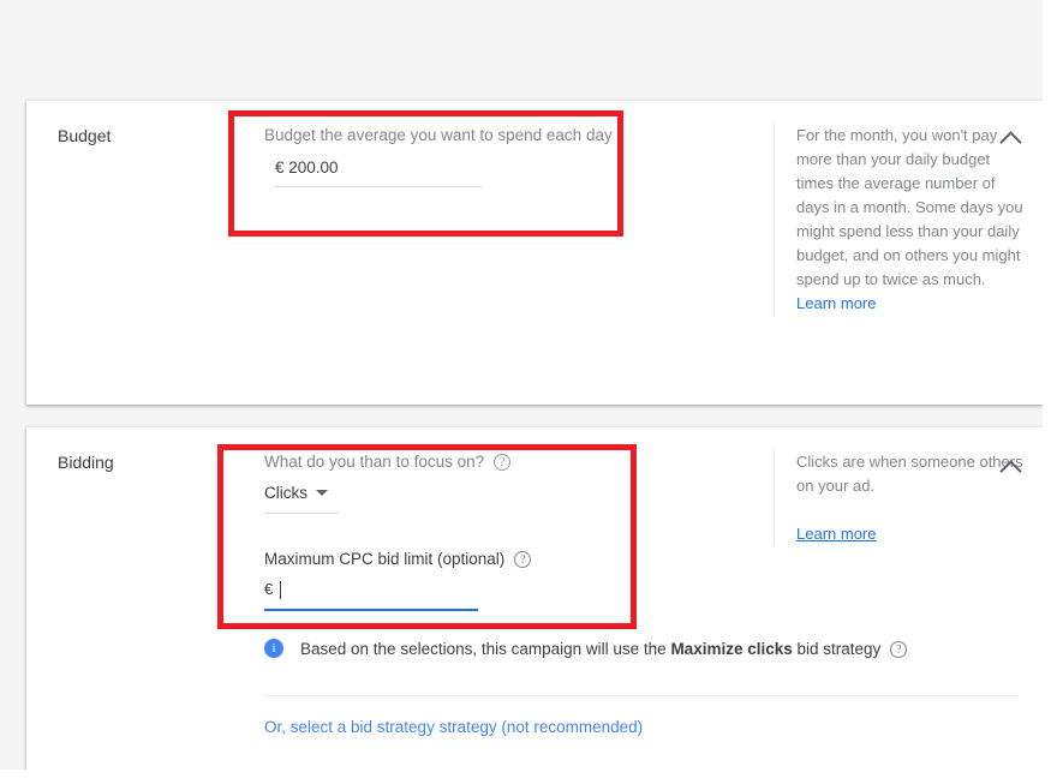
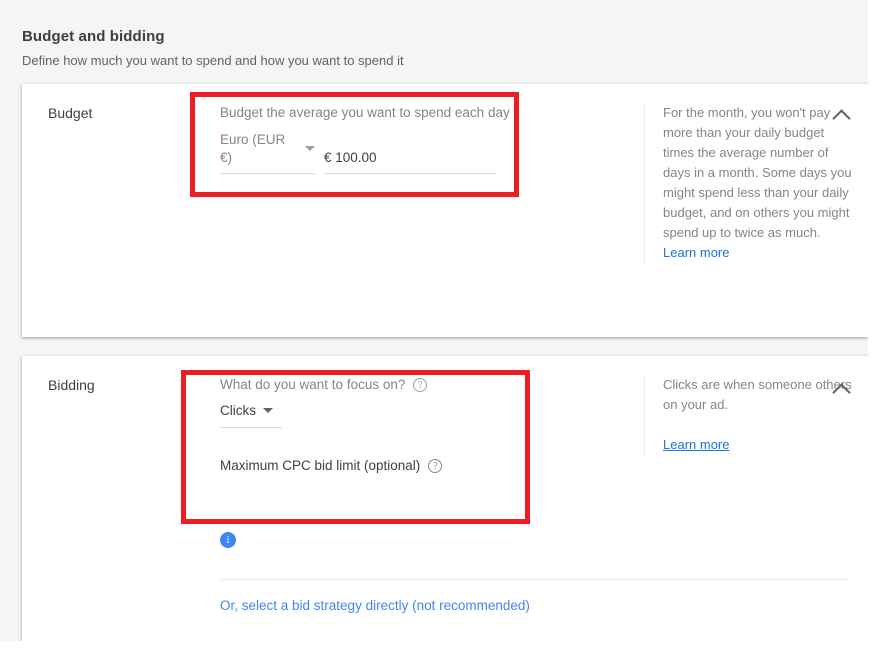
+ Budget and bidding
+ Define how much you want to spend and how you want to spend it
  Budget
  Budget the average you want to spend each day
+ Euro (EUR €)
- € 200.00
+ € 100.00
  For the month, you won't pay more than your daily budget times the average number of days in a month. Some days you might spend less than your daily budget, and on others you might spend up to twice as much. Learn more
  Bidding
- What do you than to focus on? ?
+ What do you want to focus on? ?
  Clicks
  Maximum CPC bid limit (optional) ?
- €
  Clicks are when someone others on your ad.
  Learn more
  i
- Based on the selections, this campaign will use the Maximize clicks bid strategy ?
- Or, select a bid strategy strategy (not recommended)
+ Or, select a bid strategy directly (not recommended)
